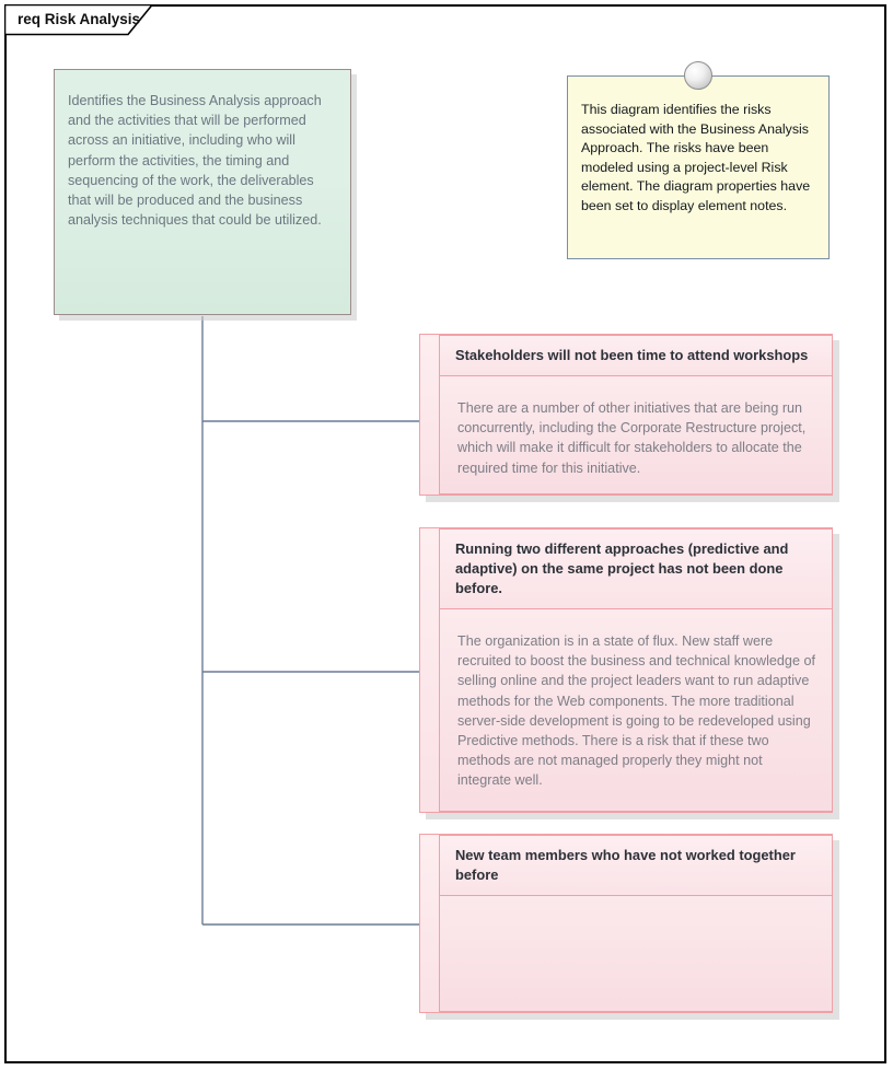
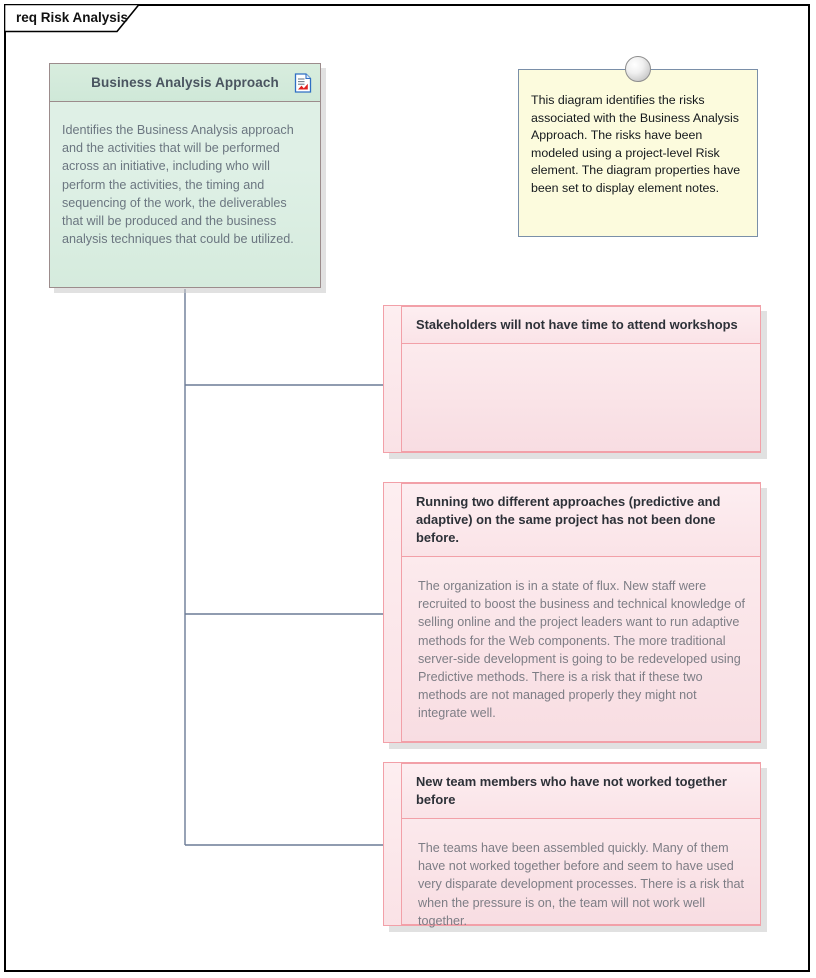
  req Risk Analysis
+ Business Analysis Approach
  Identifies the Business Analysis approach and the activities that will be performed across an initiative, including who will perform the activities, the timing and sequencing of the work, the deliverables that will be produced and the business analysis techniques that could be utilized.
  This diagram identifies the risks associated with the Business Analysis Approach. The risks have been modeled using a project-level Risk element. The diagram properties have been set to display element notes.
- Stakeholders will not been time to attend workshops
+ Stakeholders will not have time to attend workshops
- There are a number of other initiatives that are being run concurrently, including the Corporate Restructure project, which will make it difficult for stakeholders to allocate the required time for this initiative.
  Running two different approaches (predictive and adaptive) on the same project has not been done before.
  The organization is in a state of flux. New staff were recruited to boost the business and technical knowledge of selling online and the project leaders want to run adaptive methods for the Web components. The more traditional server-side development is going to be redeveloped using Predictive methods. There is a risk that if these two methods are not managed properly they might not integrate well.
  New team members who have not worked together before
+ The teams have been assembled quickly. Many of them have not worked together before and seem to have used very disparate development processes. There is a risk that when the pressure is on, the team will not work well together.
